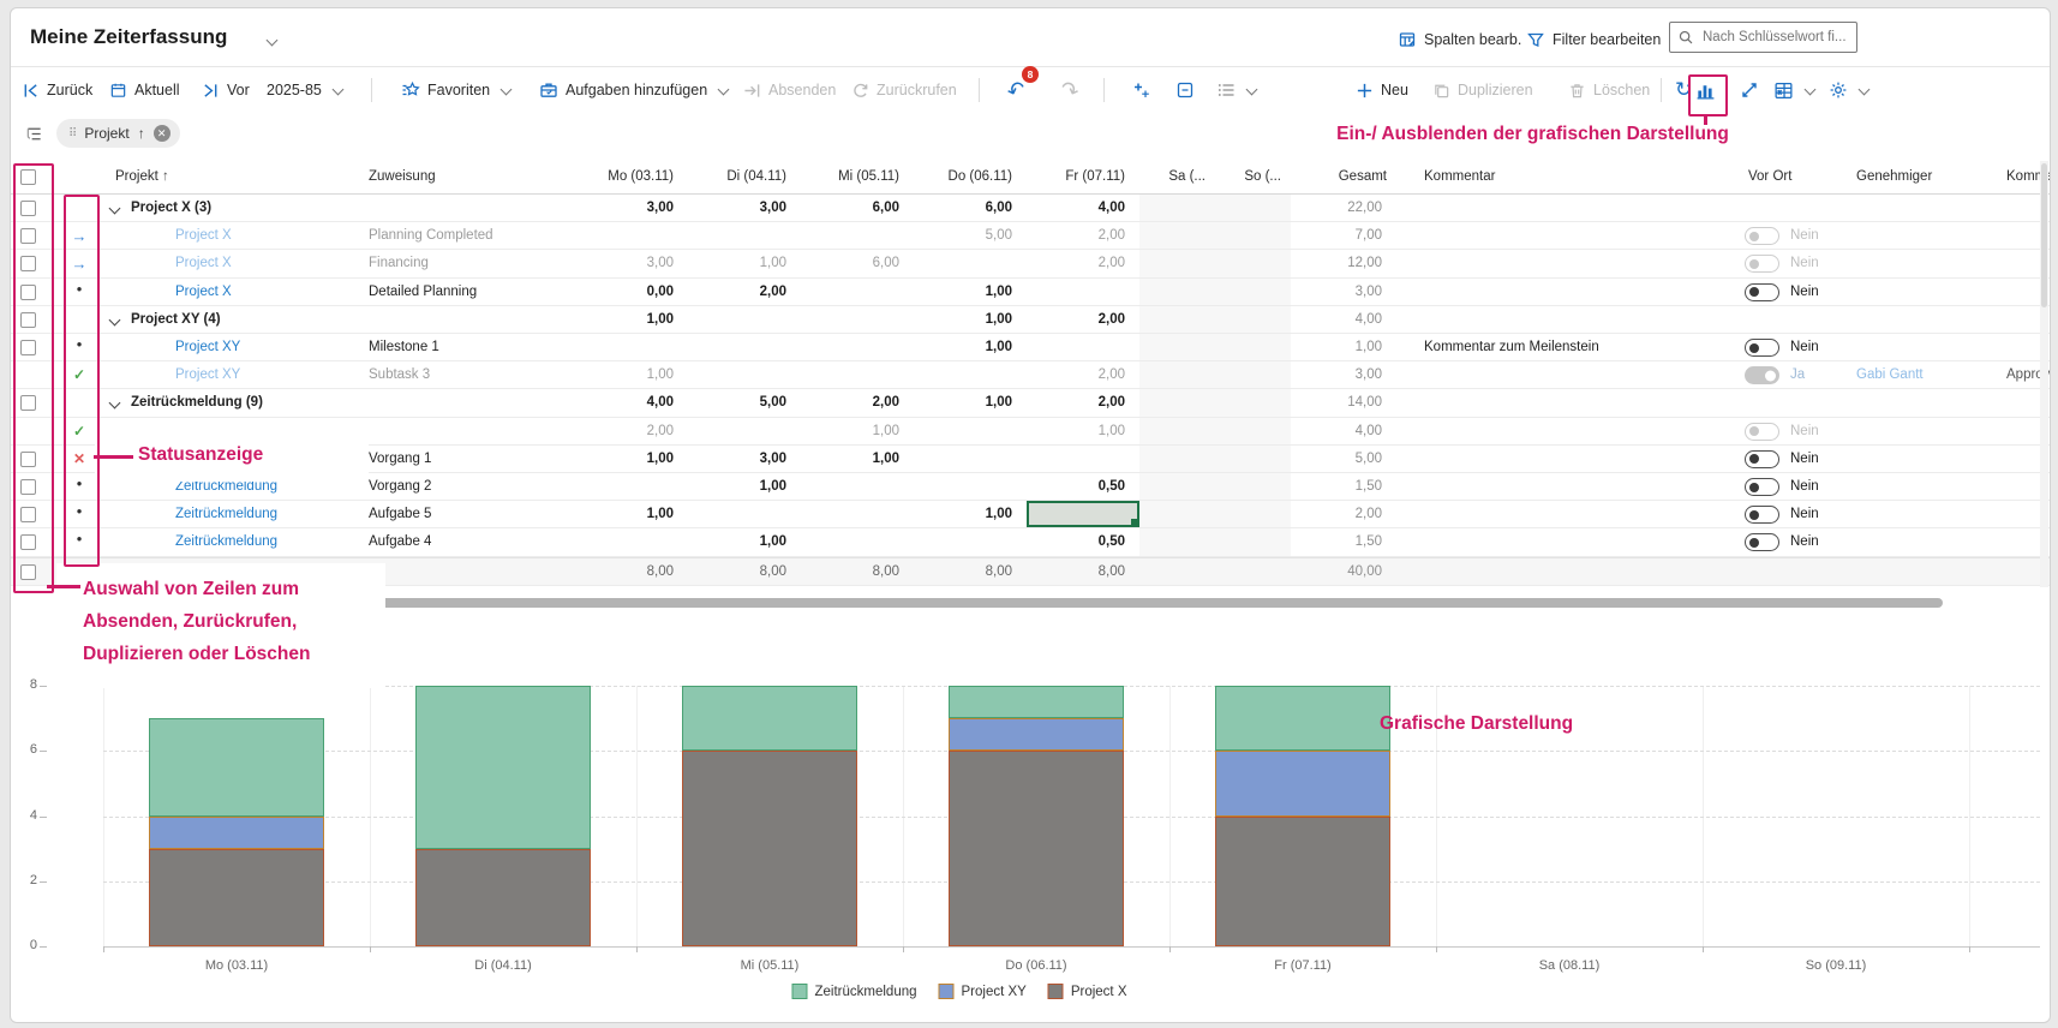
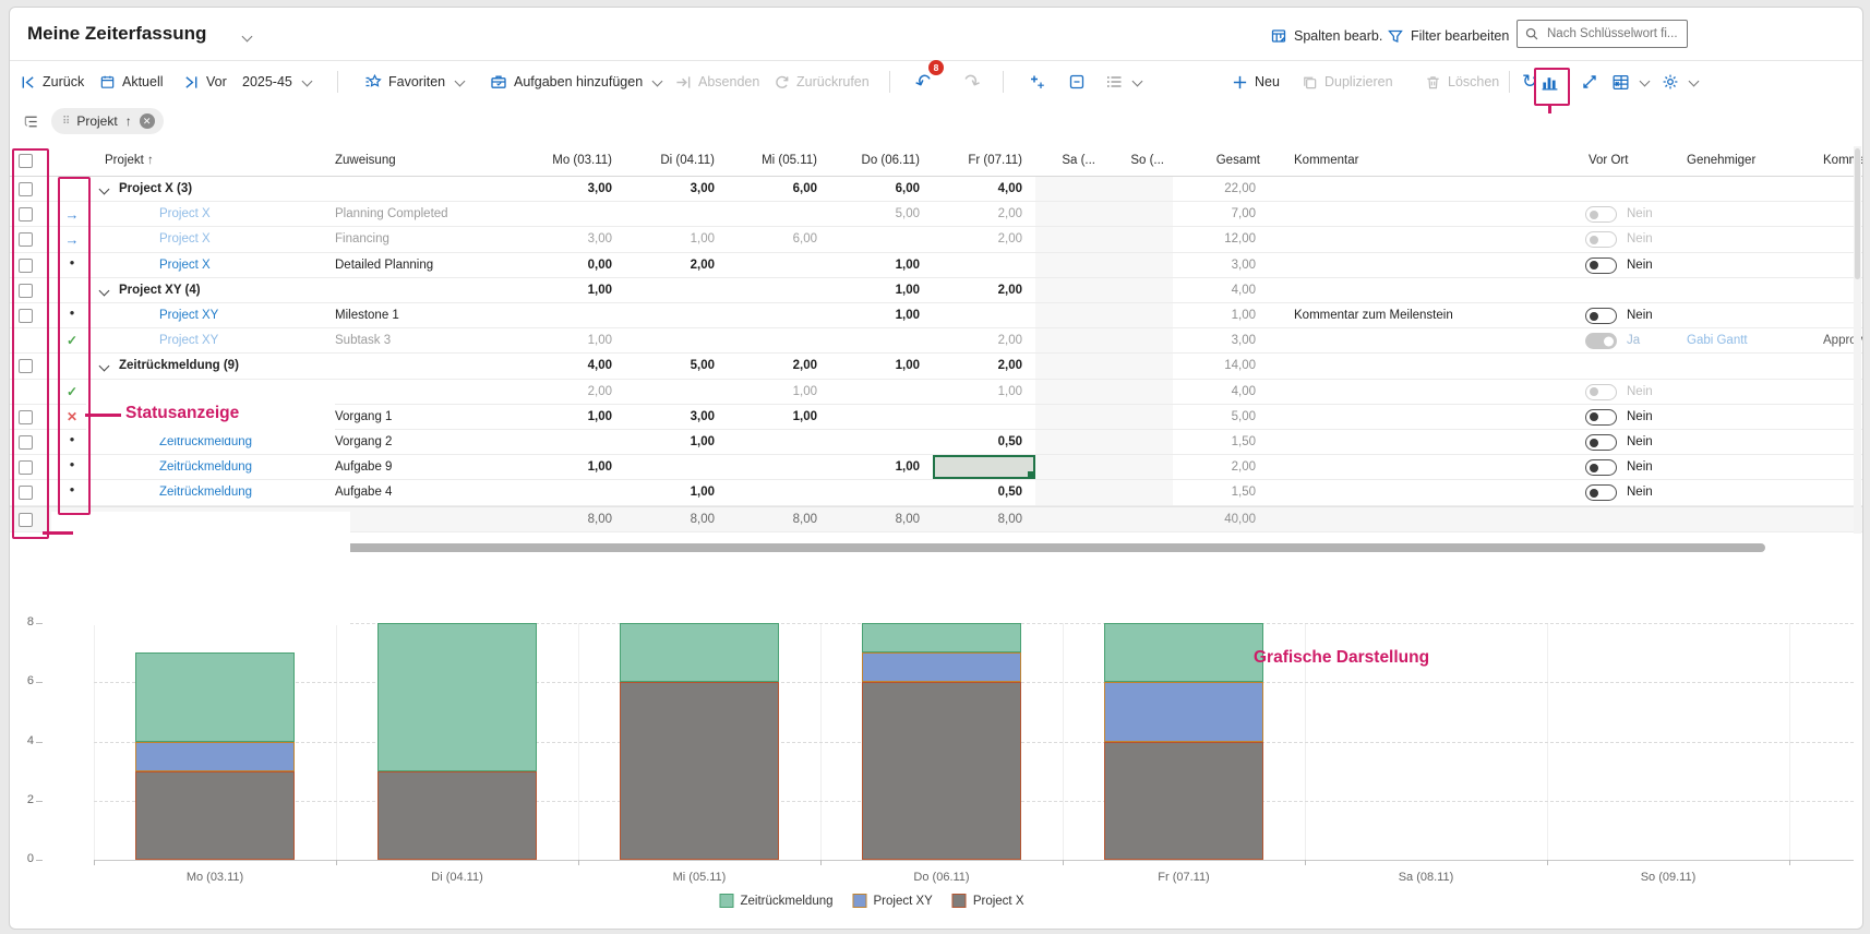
  Meine Zeiterfassung
  Spalten bearb.
  Filter bearbeiten
  Nach Schlüsselwort fi...
  Zurück
  Aktuell
  Vor
- 2025-85
+ 2025-45
  Favoriten
  Aufgaben hinzufügen
  Absenden
  Zurückrufen
  8
  Neu
  Duplizieren
  Löschen
  ↻
  ⠿
  Projekt
  ↑
  ✕
  Projekt ↑
  Zuweisung
  Mo (03.11)
  Di (04.11)
  Mi (05.11)
  Do (06.11)
  Fr (07.11)
  Sa (...
  So (...
  Gesamt
  Kommentar
  Vor Ort
  Genehmiger
  Project X (3)
  3,00
  3,00
  6,00
  6,00
  4,00
  22,00
  →
  Project X
  Planning Completed
  5,00
  2,00
  7,00
  Nein
  →
  Project X
  Financing
  3,00
  1,00
  6,00
  2,00
  12,00
  Nein
  ●
  Project X
  Detailed Planning
  0,00
  2,00
  1,00
  3,00
  Nein
  Project XY (4)
  1,00
  1,00
  2,00
  4,00
  ●
  Project XY
  Milestone 1
  1,00
  1,00
  Kommentar zum Meilenstein
  Nein
  ✓
  Project XY
  Subtask 3
  1,00
  2,00
  3,00
  Ja
  Gabi Gantt
  Zeitrückmeldung (9)
  4,00
  5,00
  2,00
  1,00
  2,00
  14,00
  ✓
  2,00
  1,00
  1,00
  4,00
  Nein
  ✕
  Vorgang 1
  1,00
  3,00
  1,00
  5,00
  Nein
  ●
  Zeitrückmeldung
  Vorgang 2
  1,00
  0,50
  1,50
  Nein
  ●
  Zeitrückmeldung
- Aufgabe 5
+ Aufgabe 9
  1,00
  1,00
  2,00
  Nein
  ●
  Zeitrückmeldung
  Aufgabe 4
  1,00
  0,50
  1,50
  Nein
  8,00
  8,00
  8,00
  8,00
  8,00
  40,00
  0
  2
  4
  6
  8
  Mo (03.11)
  Di (04.11)
  Mi (05.11)
  Do (06.11)
  Fr (07.11)
  Sa (08.11)
  So (09.11)
  Zeitrückmeldung
  Project XY
  Project X
  Statusanzeige
- Auswahl von Zeilen zum
- Absenden, Zurückrufen,
- Duplizieren oder Löschen
- Ein-/ Ausblenden der grafischen Darstellung
  Grafische Darstellung
